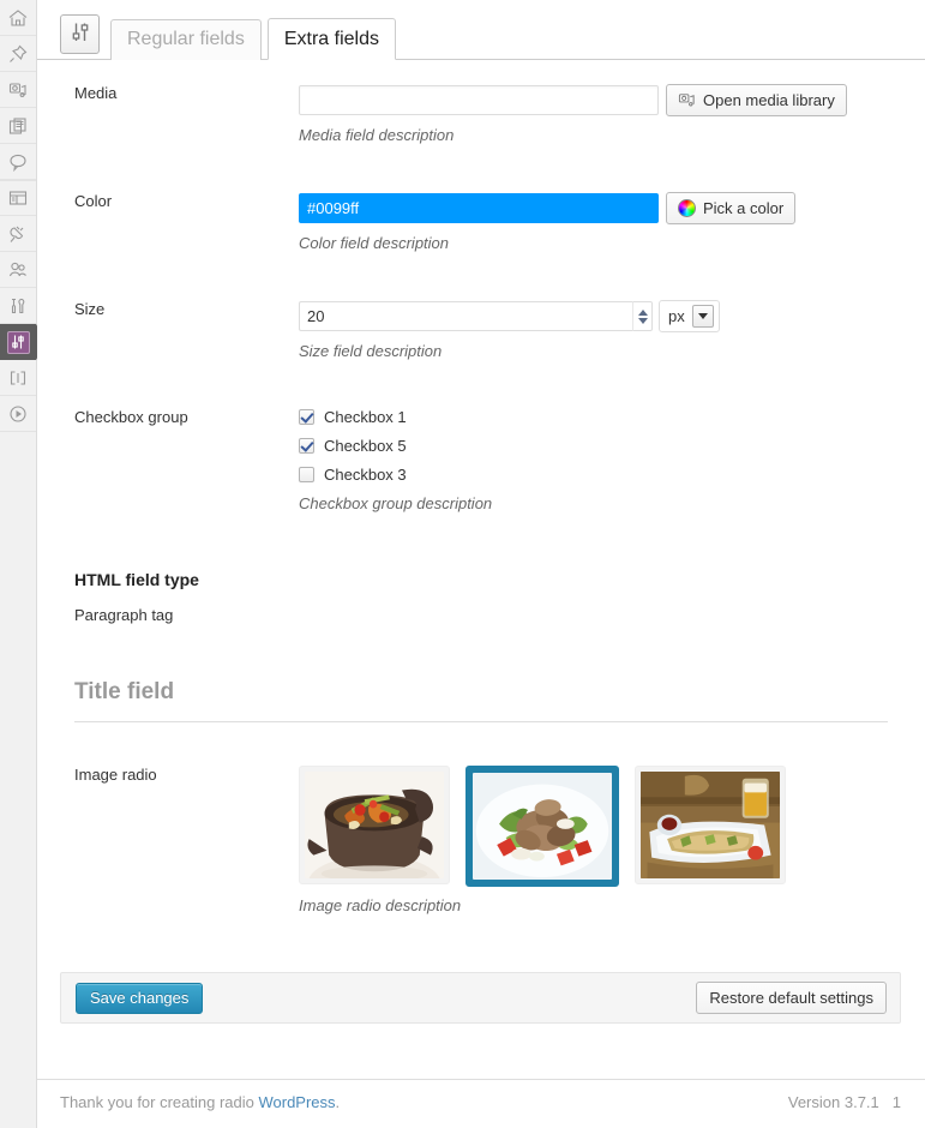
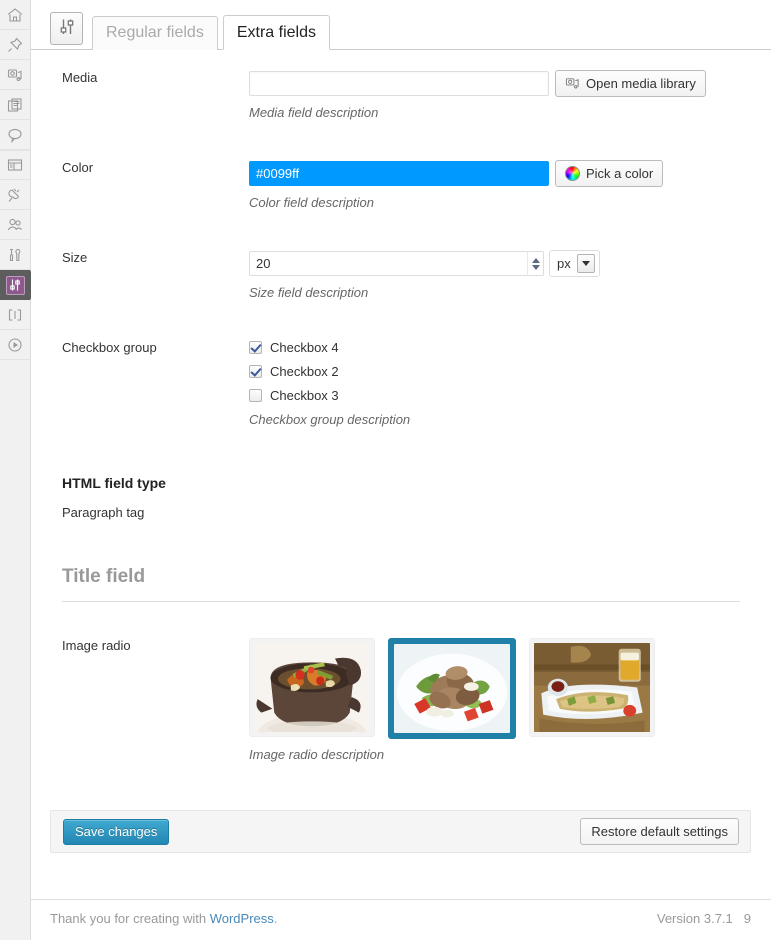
  Regular fields
  Extra fields
  Media
  Open media library
  Media field description
  Color
  #0099ff
  Pick a color
  Color field description
  Size
  20
  px
  Size field description
  Checkbox group
- Checkbox 1
+ Checkbox 4
- Checkbox 5
+ Checkbox 2
  Checkbox 3
  Checkbox group description
  HTML field type
  Paragraph tag
  Title field
  Image radio
  Image radio description
  Save changes
  Restore default settings
- Thank you for creating radio WordPress.
+ Thank you for creating with WordPress.
  Version 3.7.1
- 1
+ 9
